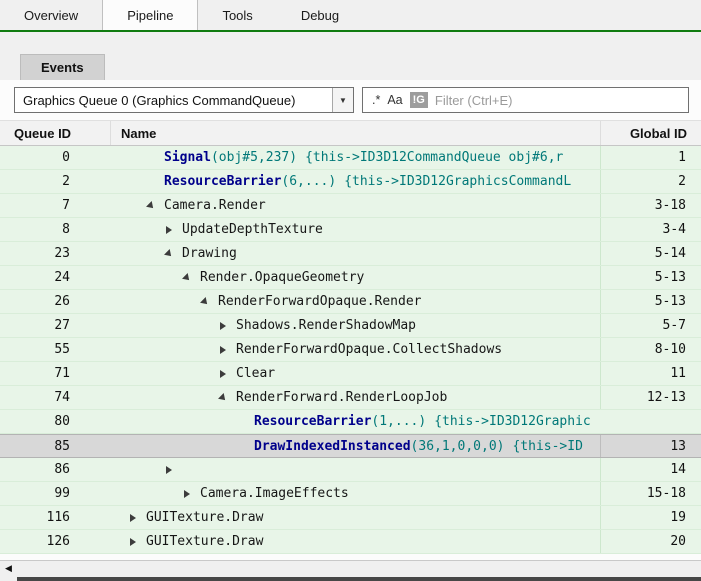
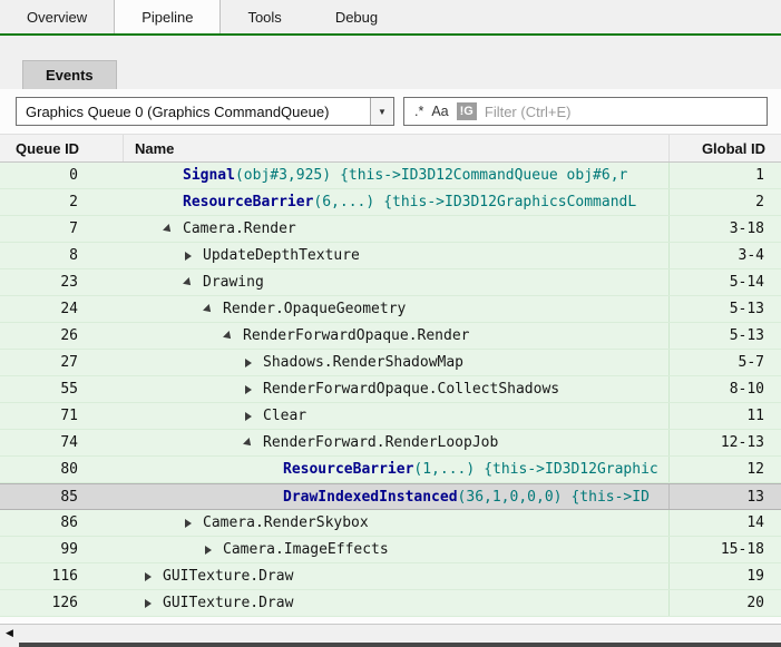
  Overview
  Pipeline
  Tools
  Debug
  Events
  Graphics Queue 0 (Graphics CommandQueue)
  ▼
  .*
  Aa
  !G
  Filter (Ctrl+E)
  Queue ID
  Name
  Global ID
  0
  Signal
- (obj#5,237)
+ (obj#3,925)
  {this->ID3D12CommandQueue obj#6,r
  1
  2
  ResourceBarrier
  (6,...)
  {this->ID3D12GraphicsCommandL
  2
  7
  Camera.Render
  3-18
  8
  UpdateDepthTexture
  3-4
  23
  Drawing
  5-14
  24
  Render.OpaqueGeometry
  5-13
  26
  RenderForwardOpaque.Render
  5-13
  27
  Shadows.RenderShadowMap
  5-7
  55
  RenderForwardOpaque.CollectShadows
  8-10
  71
  Clear
  11
  74
  RenderForward.RenderLoopJob
  12-13
  80
  ResourceBarrier
  (1,...)
  {this->ID3D12Graphic
+ 12
  85
  DrawIndexedInstanced
  (36,1,0,0,0)
  {this->ID
  13
  86
+ Camera.RenderSkybox
  14
  99
  Camera.ImageEffects
  15-18
  116
  GUITexture.Draw
  19
  126
  GUITexture.Draw
  20
  ◀
